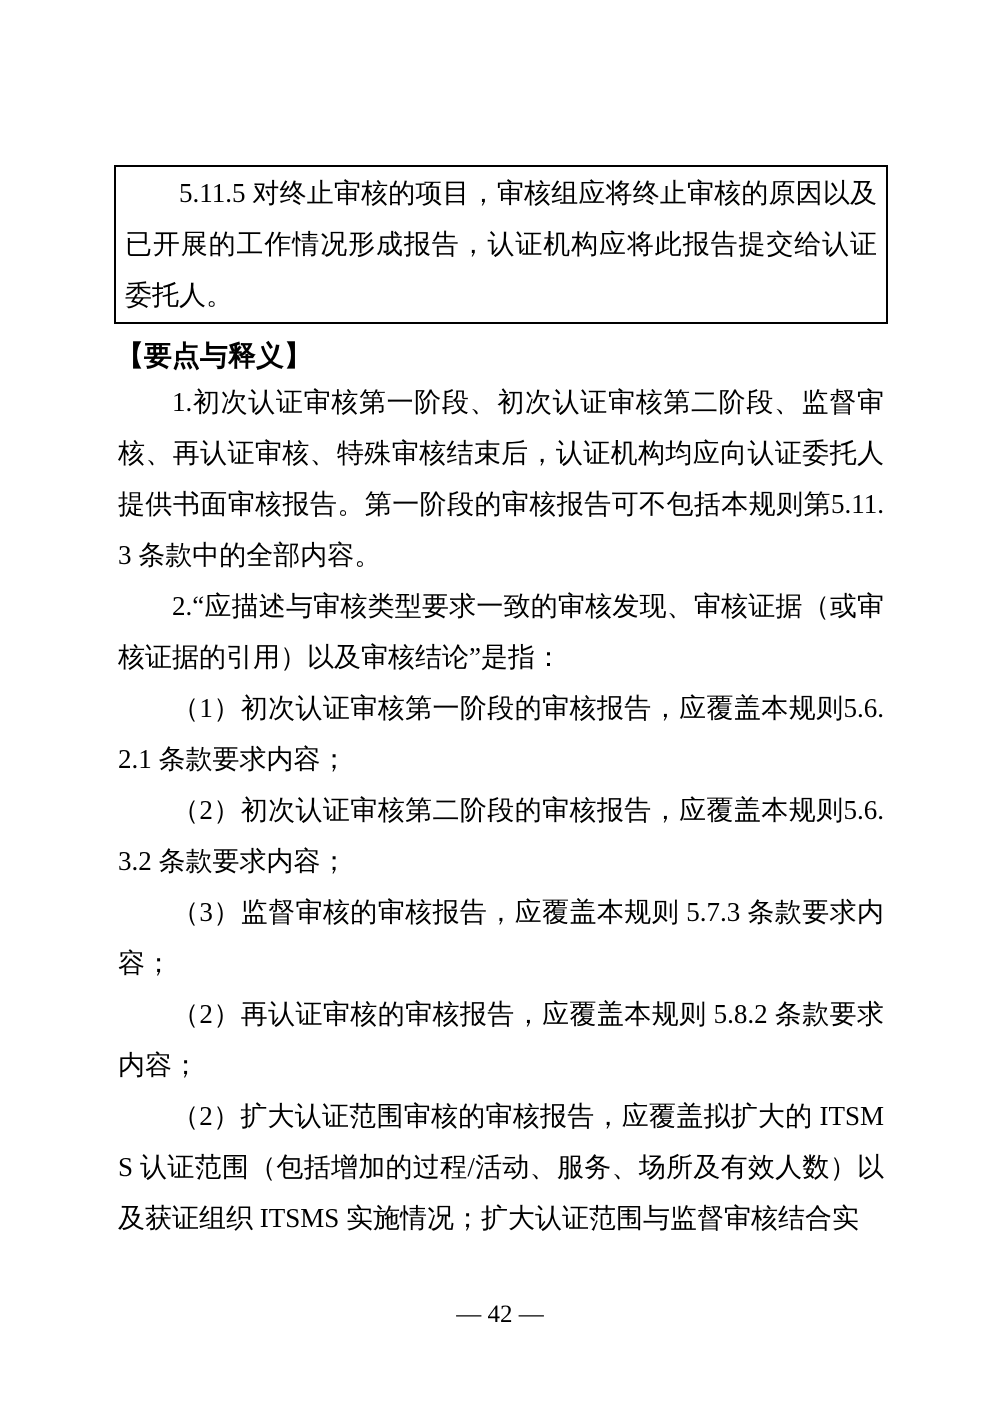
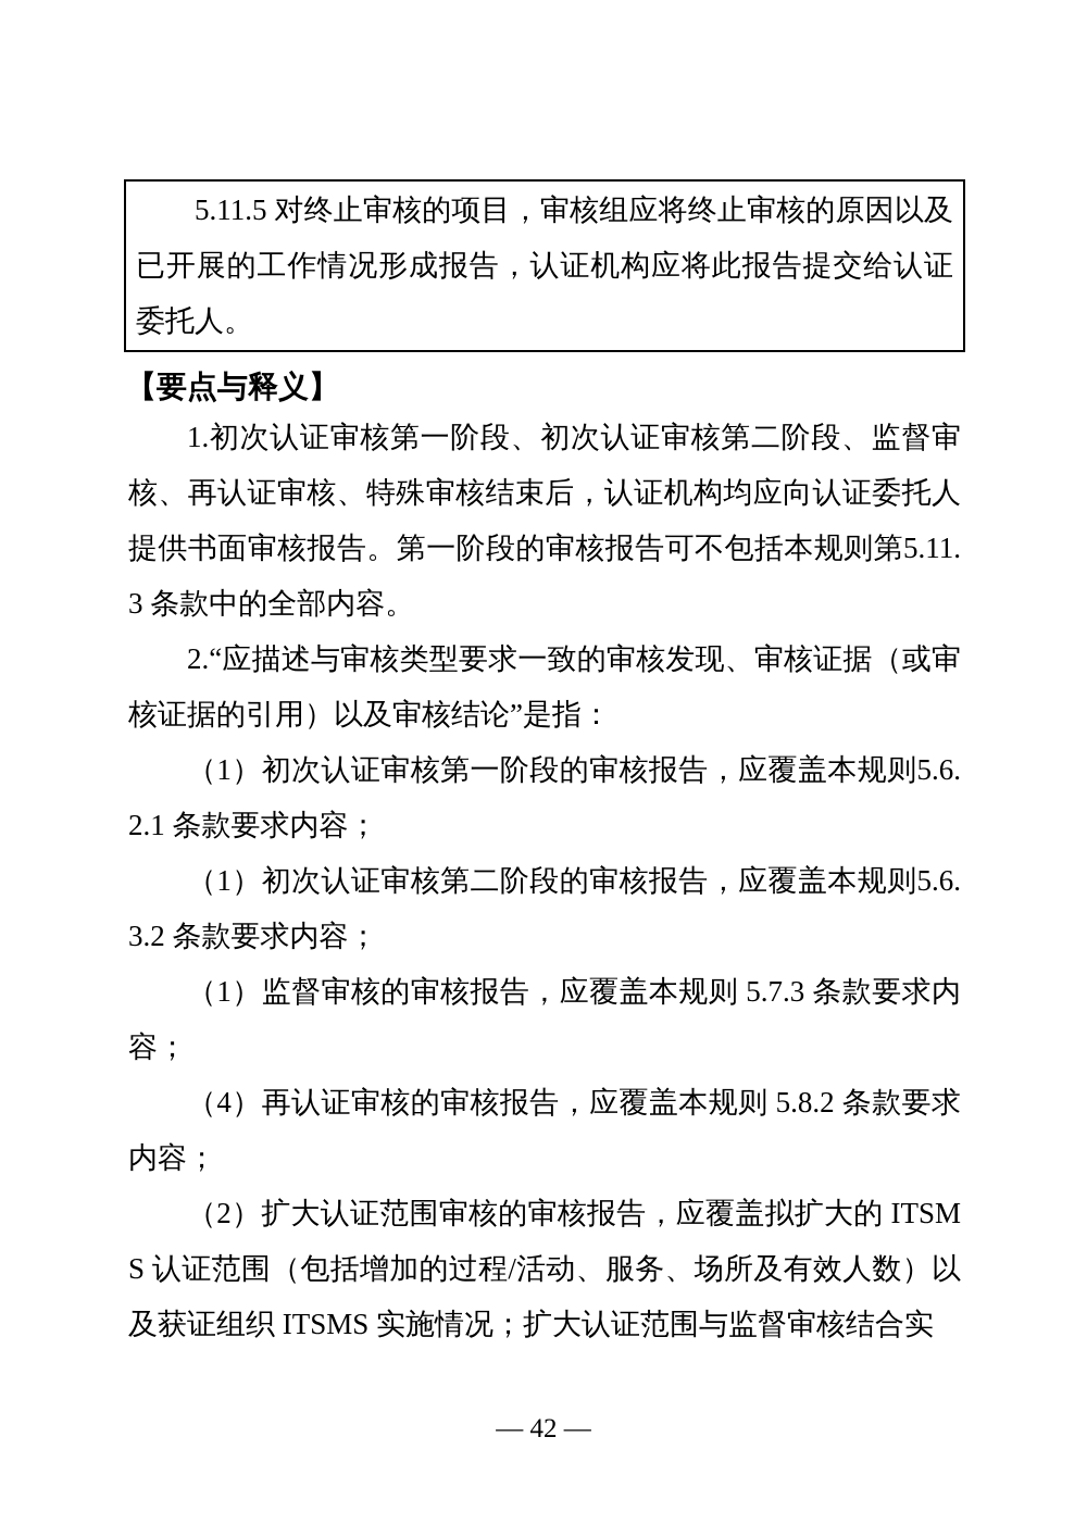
  5.11.5 对终止审核的项目，审核组应将终止审核的原因以及已开展的工作情况形成报告，认证机构应将此报告提交给认证委托人。
  【要点与释义】
  1.初次认证审核第一阶段、初次认证审核第二阶段、监督审核、再认证审核、特殊审核结束后，认证机构均应向认证委托人提供书面审核报告。第一阶段的审核报告可不包括本规则第5.11.3 条款中的全部内容。
  2.“应描述与审核类型要求一致的审核发现、审核证据（或审核证据的引用）以及审核结论”是指：
  （1）初次认证审核第一阶段的审核报告，应覆盖本规则5.6.2.1 条款要求内容；
- （2）初次认证审核第二阶段的审核报告，应覆盖本规则5.6.3.2 条款要求内容；
+ （1）初次认证审核第二阶段的审核报告，应覆盖本规则5.6.3.2 条款要求内容；
- （3）监督审核的审核报告，应覆盖本规则 5.7.3 条款要求内容；
+ （1）监督审核的审核报告，应覆盖本规则 5.7.3 条款要求内容；
- （2）再认证审核的审核报告，应覆盖本规则 5.8.2 条款要求内容；
+ （4）再认证审核的审核报告，应覆盖本规则 5.8.2 条款要求内容；
  （2）扩大认证范围审核的审核报告，应覆盖拟扩大的 ITSMS 认证范围（包括增加的过程/活动、服务、场所及有效人数）以及获证组织 ITSMS 实施情况；扩大认证范围与监督审核结合实
  — 42 —
